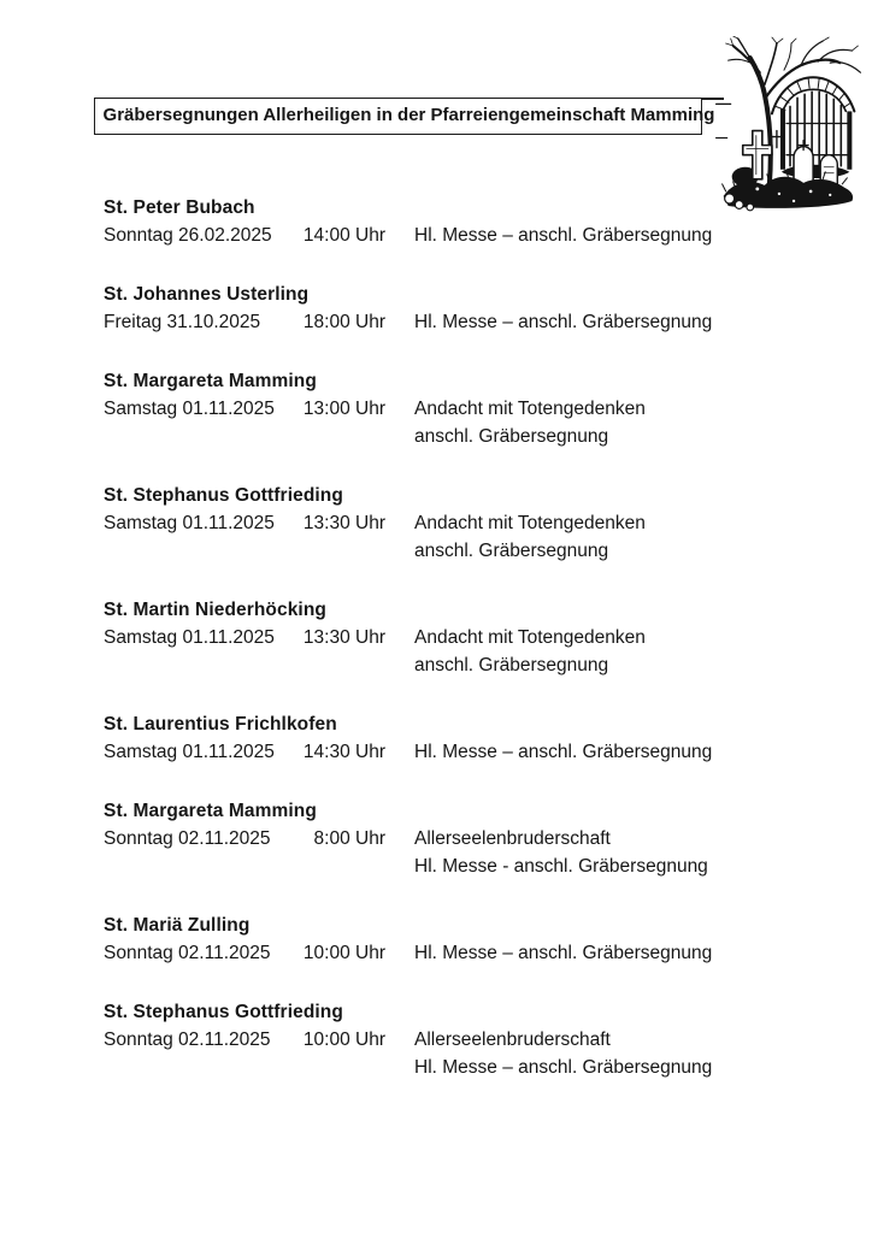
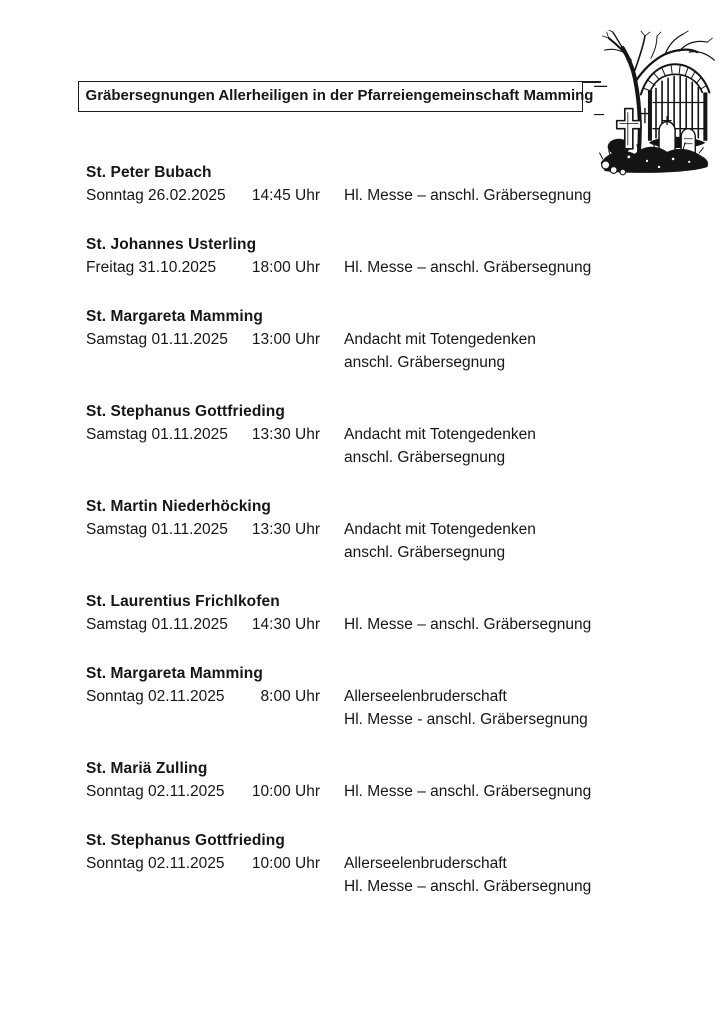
  Gräbersegnungen Allerheiligen in der Pfarreiengemeinschaft Mamming
  St. Peter Bubach
  Sonntag 26.02.2025
- 14:00 Uhr
+ 14:45 Uhr
  Hl. Messe – anschl. Gräbersegnung
  St. Johannes Usterling
  Freitag 31.10.2025
  18:00 Uhr
  Hl. Messe – anschl. Gräbersegnung
  St. Margareta Mamming
  Samstag 01.11.2025
  13:00 Uhr
  Andacht mit Totengedenken
  anschl. Gräbersegnung
  St. Stephanus Gottfrieding
  Samstag 01.11.2025
  13:30 Uhr
  Andacht mit Totengedenken
  anschl. Gräbersegnung
  St. Martin Niederhöcking
  Samstag 01.11.2025
  13:30 Uhr
  Andacht mit Totengedenken
  anschl. Gräbersegnung
  St. Laurentius Frichlkofen
  Samstag 01.11.2025
  14:30 Uhr
  Hl. Messe – anschl. Gräbersegnung
  St. Margareta Mamming
  Sonntag 02.11.2025
  8:00 Uhr
  Allerseelenbruderschaft
  Hl. Messe - anschl. Gräbersegnung
  St. Mariä Zulling
  Sonntag 02.11.2025
  10:00 Uhr
  Hl. Messe – anschl. Gräbersegnung
  St. Stephanus Gottfrieding
  Sonntag 02.11.2025
  10:00 Uhr
  Allerseelenbruderschaft
  Hl. Messe – anschl. Gräbersegnung
